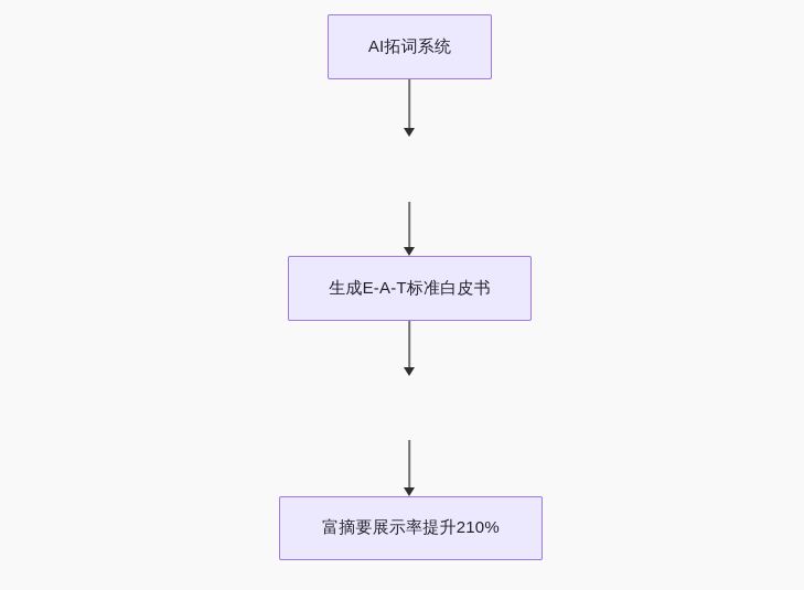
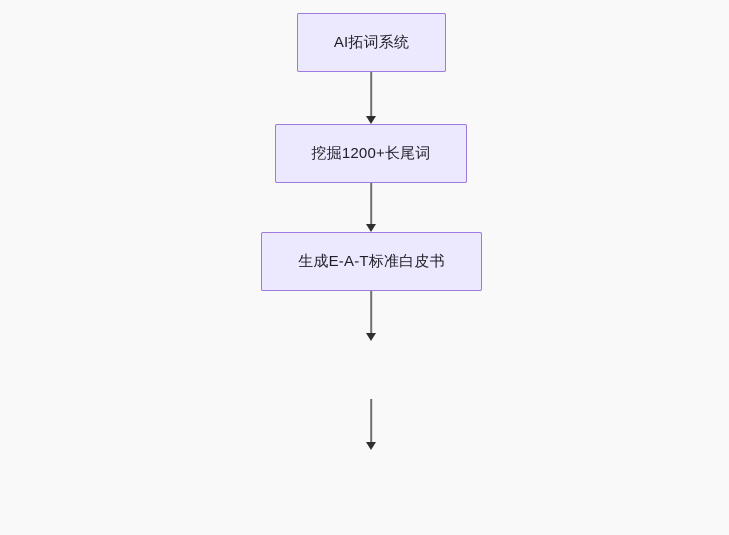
  AI拓词系统
+ 挖掘1200+长尾词
  生成E-A-T标准白皮书
- 富摘要展示率提升210%
